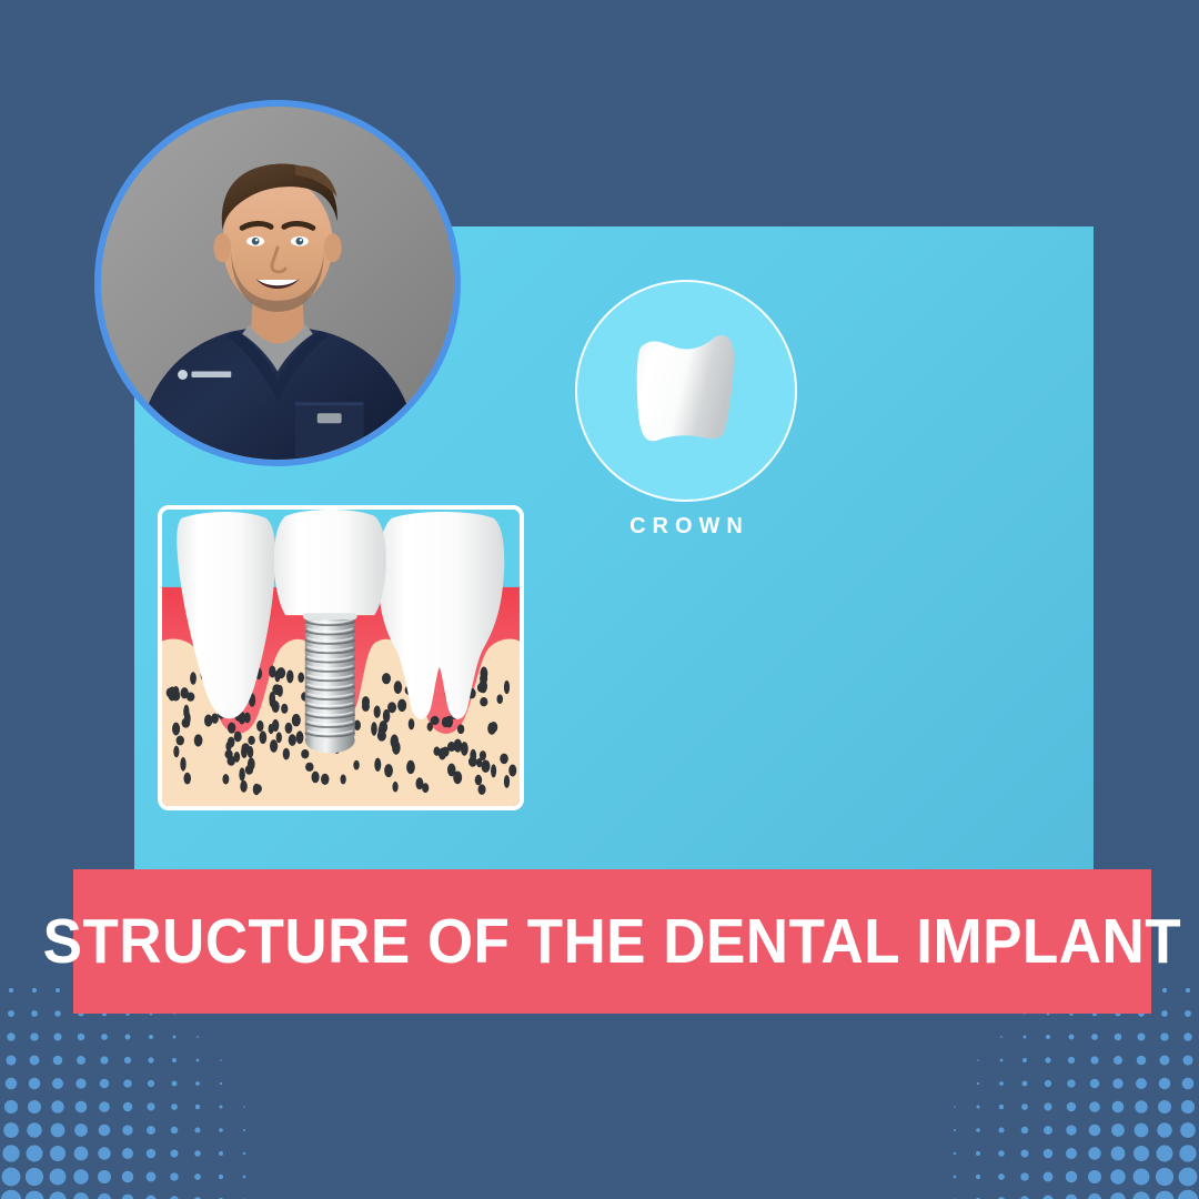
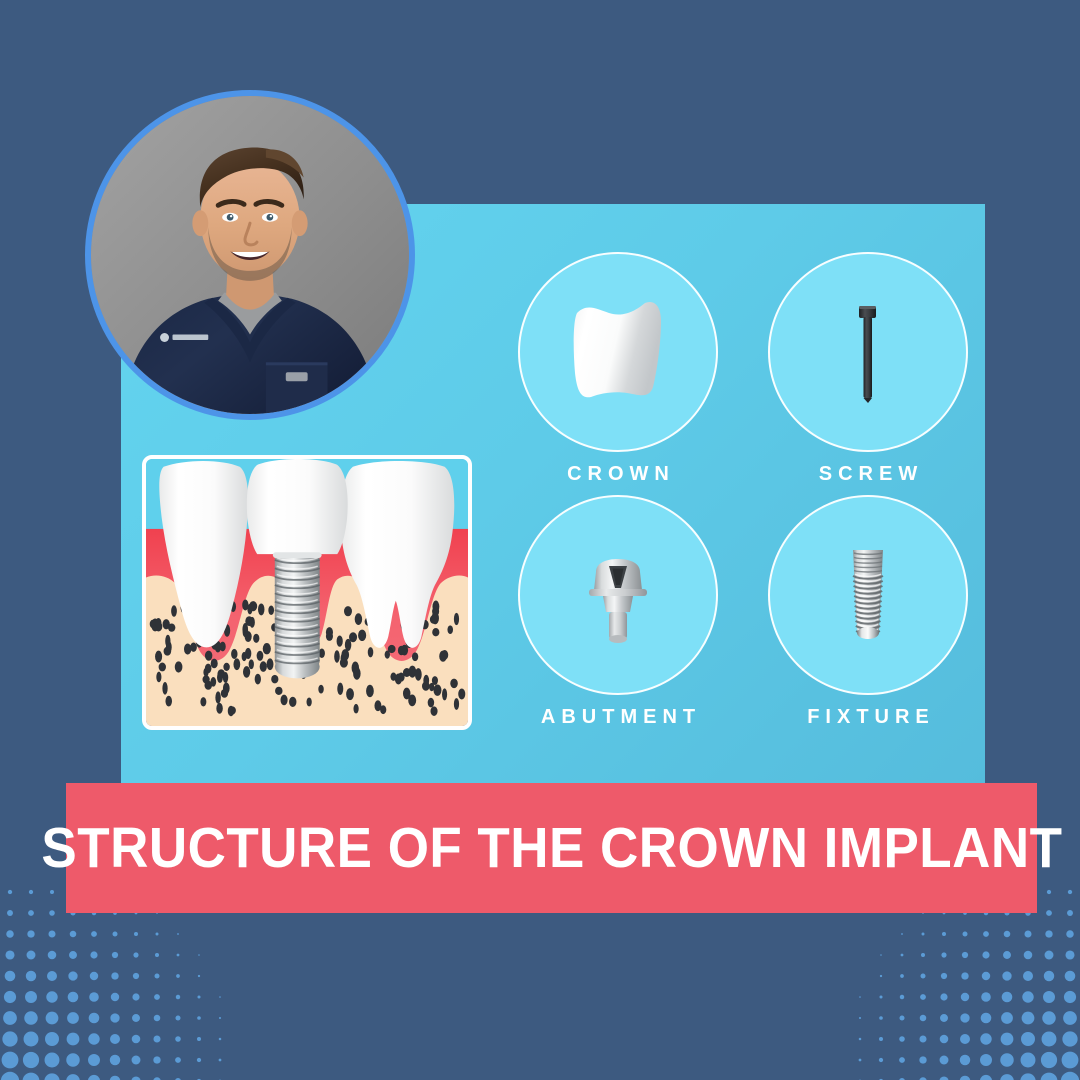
  CROWN
+ SCREW
+ ABUTMENT
+ FIXTURE
- STRUCTURE OF THE DENTAL IMPLANT
+ STRUCTURE OF THE CROWN IMPLANT
